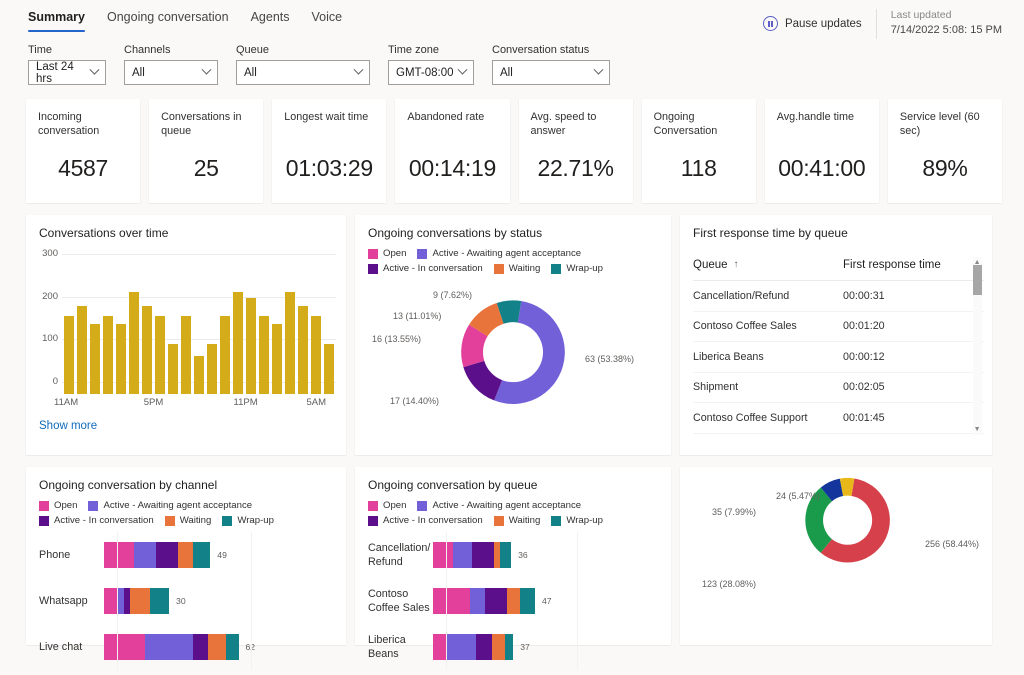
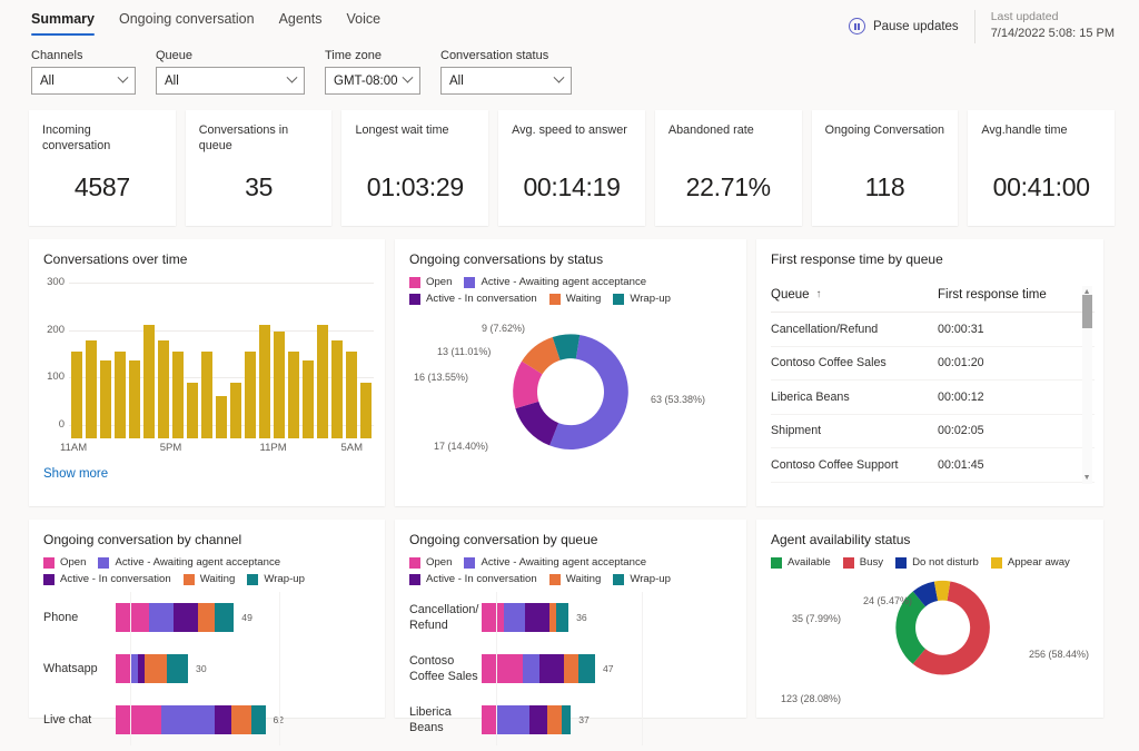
  Summary
  Ongoing conversation
  Agents
  Voice
  Pause updates
  Last updated
  7/14/2022 5:08: 15 PM
- Time
- Last 24 hrs
  Channels
  All
  Queue
  All
  Time zone
  GMT-08:00
  Conversation status
  All
  Incoming conversation
  4587
  Conversations in queue
- 25
+ 35
  Longest wait time
  01:03:29
- Abandoned rate
+ Avg. speed to answer
  00:14:19
- Avg. speed to answer
+ Abandoned rate
  22.71%
  Ongoing Conversation
  118
  Avg.handle time
  00:41:00
- Service level (60 sec)
- 89%
  Conversations over time
  300
  200
  100
  0
  11AM
  5PM
  11PM
  5AM
  Show more
  Ongoing conversations by status
  Open
  Active - Awaiting agent acceptance
  Active - In conversation
  Waiting
  Wrap-up
  63 (53.38%)
  17 (14.40%)
  16 (13.55%)
  13 (11.01%)
  9 (7.62%)
  First response time by queue
  Queue
  ↑
  First response time
  Cancellation/Refund
  00:00:31
  Contoso Coffee Sales
  00:01:20
  Liberica Beans
  00:00:12
  Shipment
  00:02:05
  Contoso Coffee Support
  00:01:45
  Ongoing conversation by channel
  Open
  Active - Awaiting agent acceptance
  Active - In conversation
  Waiting
  Wrap-up
  Phone
  49
  Whatsapp
  30
  Live chat
  62
  Ongoing conversation by queue
  Open
  Active - Awaiting agent acceptance
  Active - In conversation
  Waiting
  Wrap-up
  Cancellation/ Refund
  36
  Contoso Coffee Sales
  47
  Liberica Beans
  37
+ Agent availability status
+ Available
+ Busy
+ Do not disturb
+ Appear away
  256 (58.44%)
  123 (28.08%)
  35 (7.99%)
  24 (5.47%)
